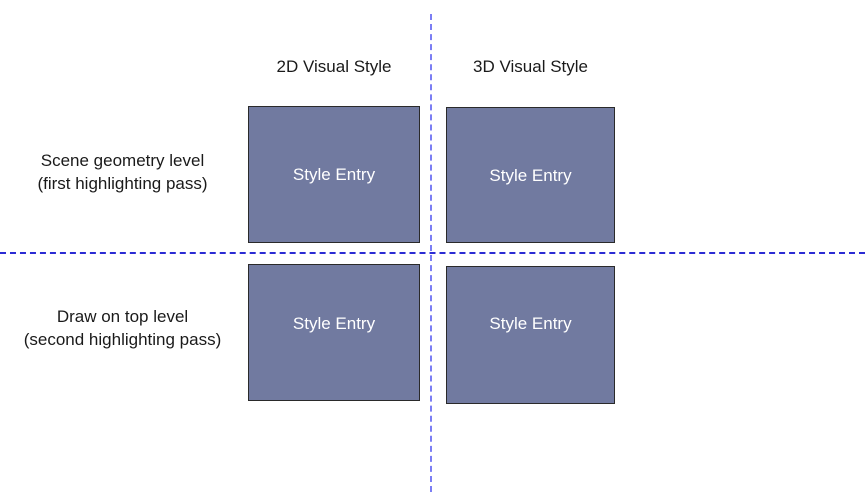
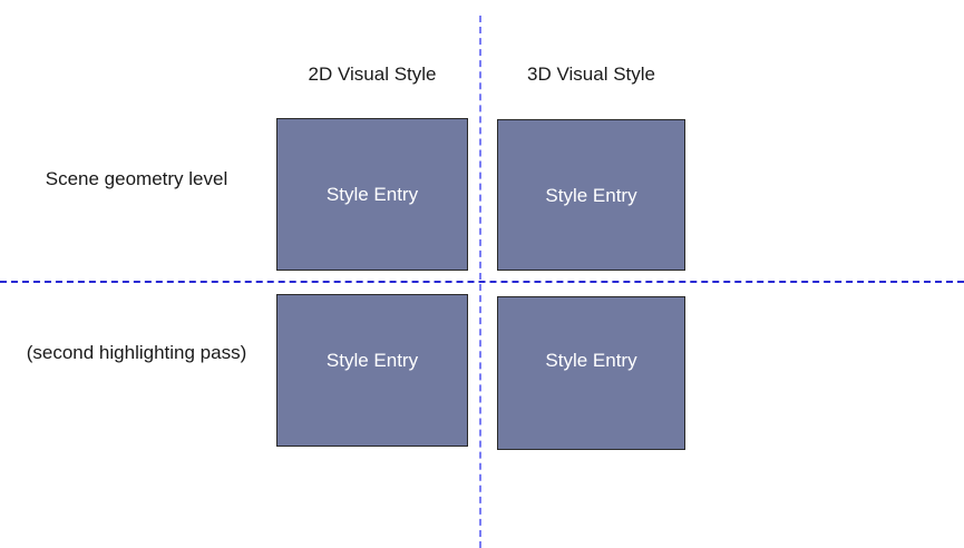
  2D Visual Style
  3D Visual Style
  Scene geometry level
- (first highlighting pass)
- Draw on top level
  (second highlighting pass)
  Style Entry
  Style Entry
  Style Entry
  Style Entry
